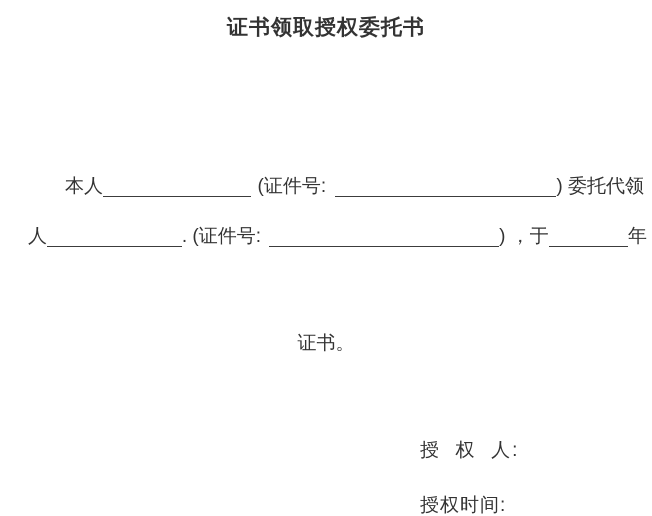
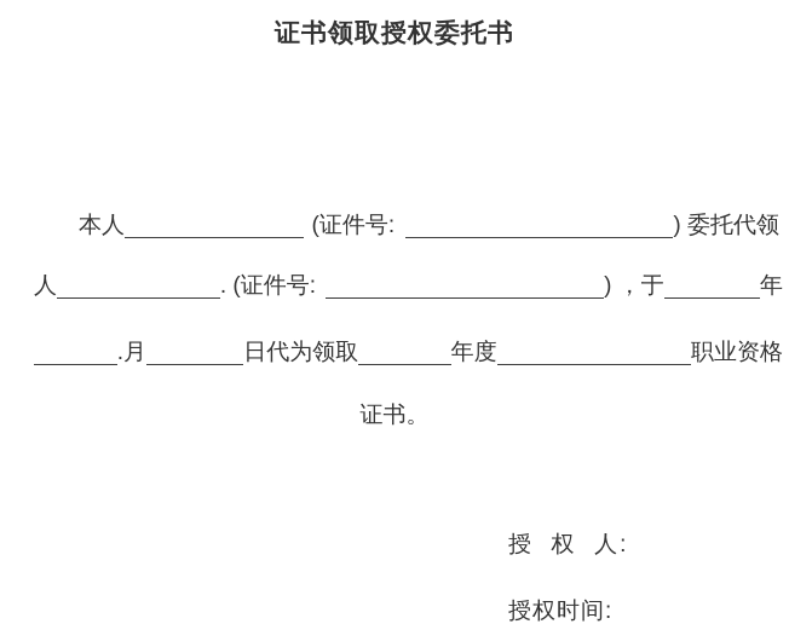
  证书领取授权委托书
  本人
  (证件号:
  ) 委托代领
  人
  . (证件号:
  ) ，于
  年
+ .月
+ 日代为领取
+ 年度
+ 职业资格
  证书。
  授 权 人:
  授权时间:
